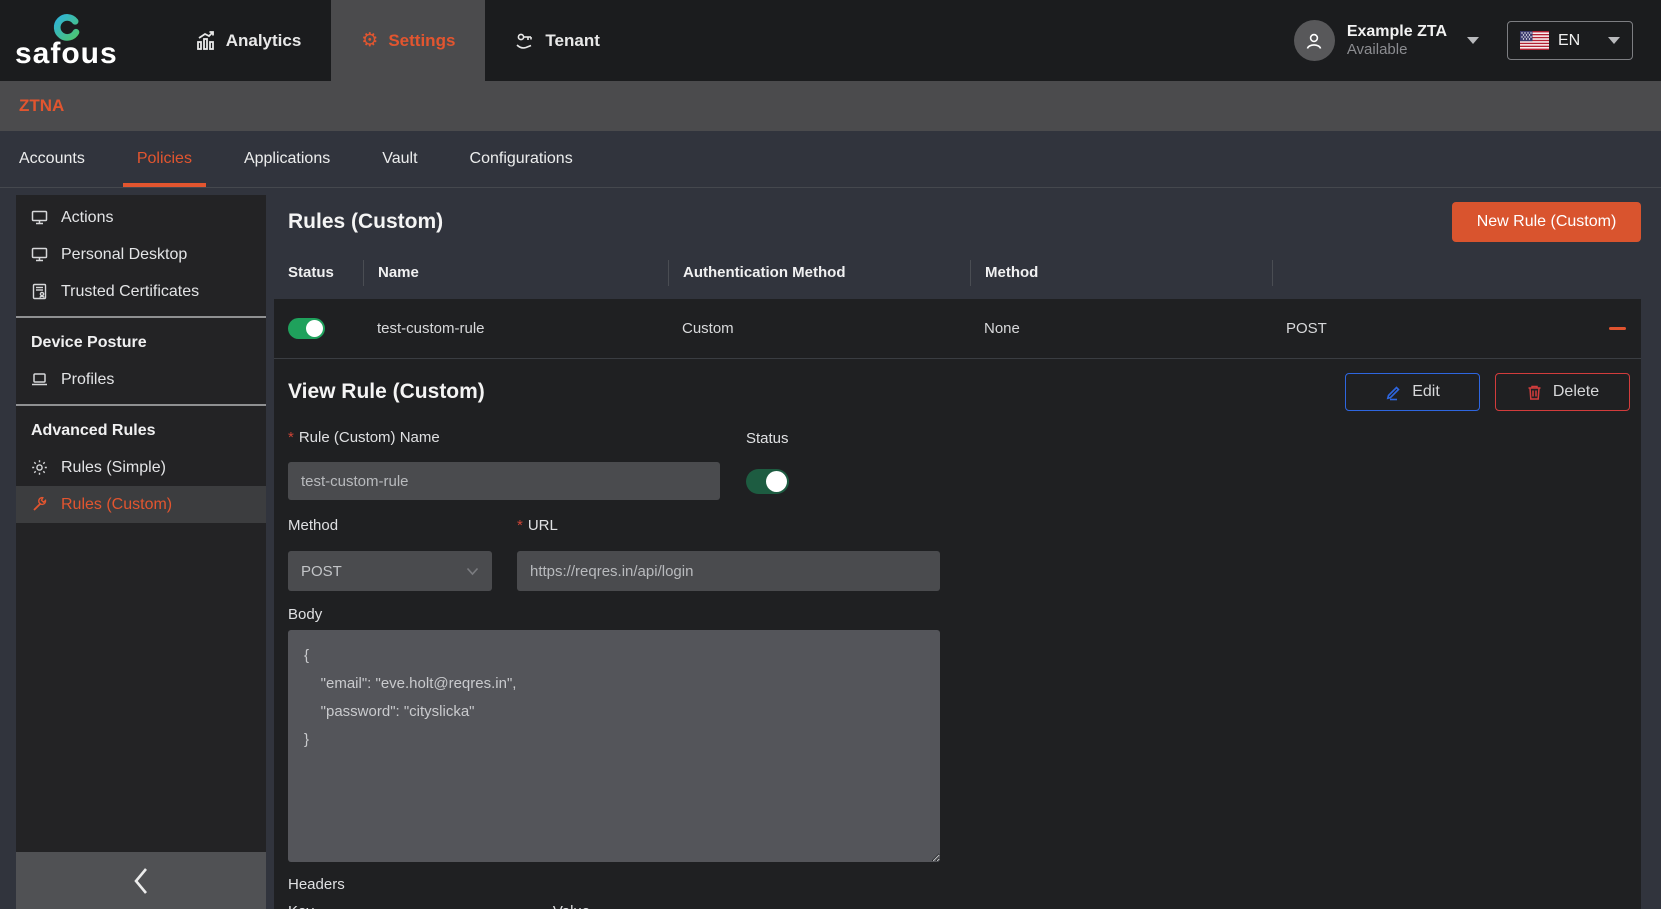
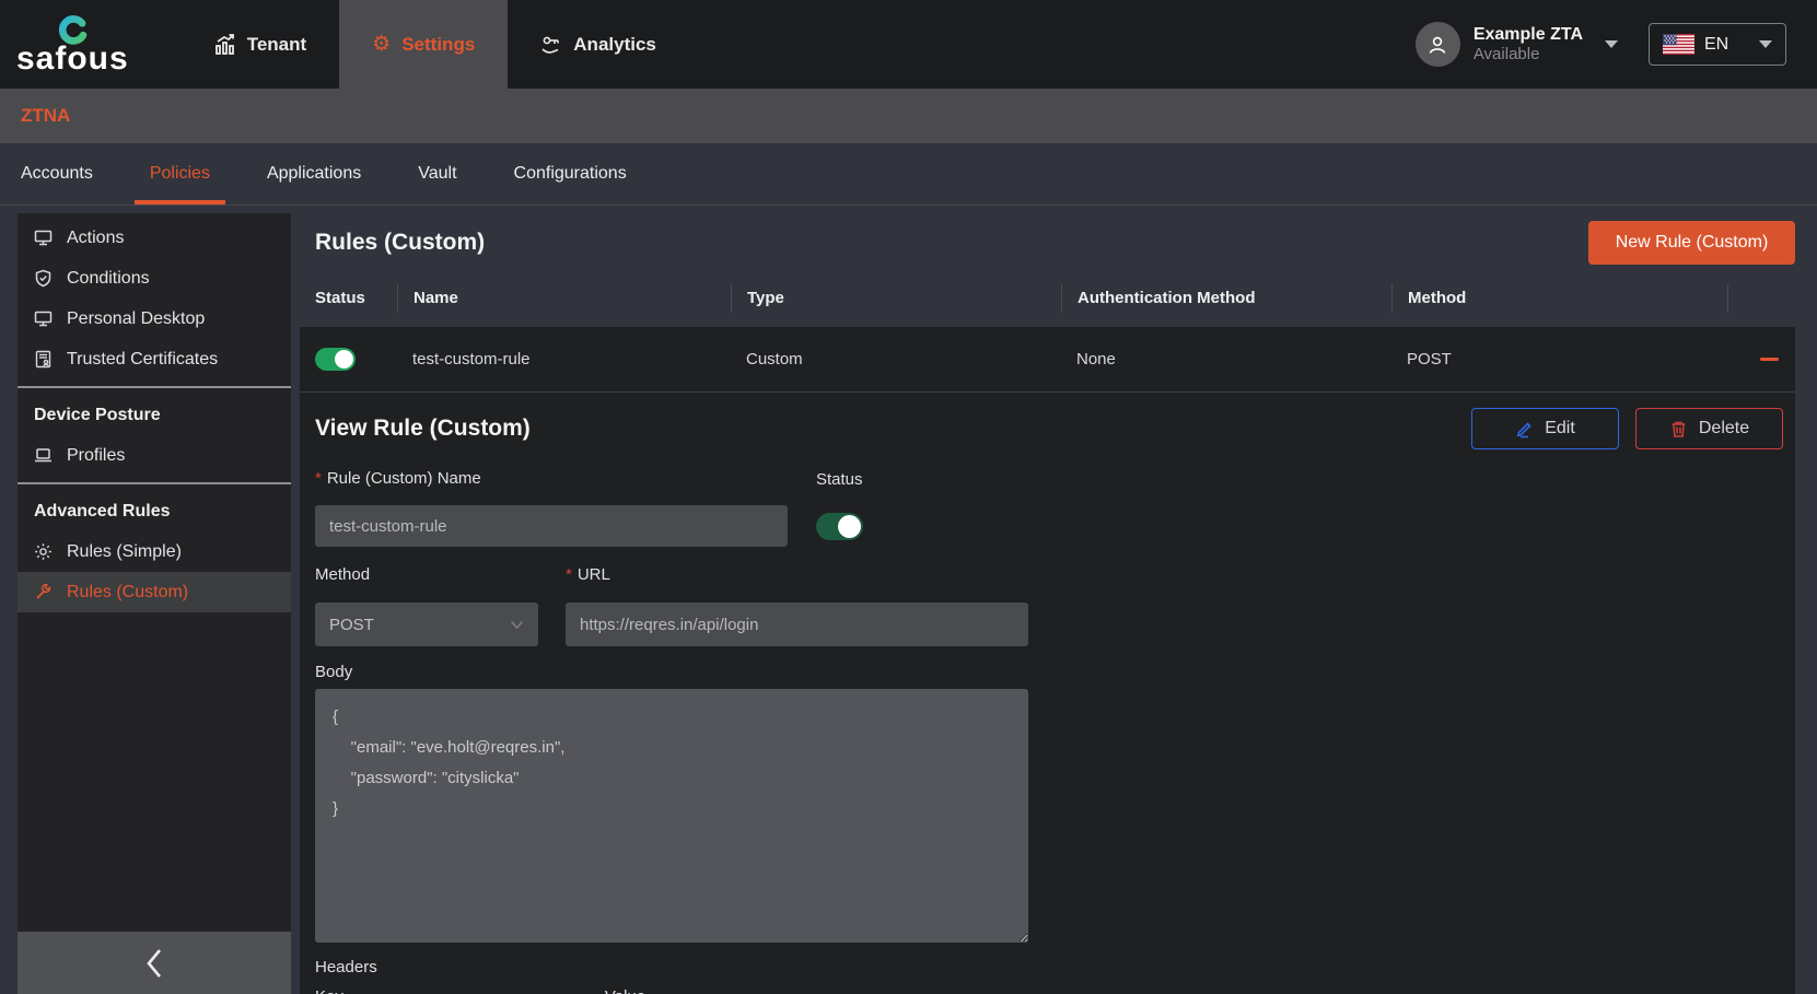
  safous
- Analytics
+ Tenant
  ⚙
  Settings
- Tenant
+ Analytics
  Example ZTA
  Available
  EN
  ZTNA
  Accounts
  Policies
  Applications
  Vault
  Configurations
  Actions
+ Conditions
  Personal Desktop
  Trusted Certificates
  Device Posture
  Profiles
  Advanced Rules
  Rules (Simple)
  Rules (Custom)
  Rules (Custom)
  New Rule (Custom)
  Status
  Name
+ Type
  Authentication Method
  Method
  test-custom-rule
  Custom
  None
  POST
  View Rule (Custom)
  Edit
  Delete
  * Rule (Custom) Name
  Status
  test-custom-rule
  Method
  * URL
  POST
  https://reqres.in/api/login
  Body
  {
  "email": "eve.holt@reqres.in",
  "password": "cityslicka"
  }
  Headers
